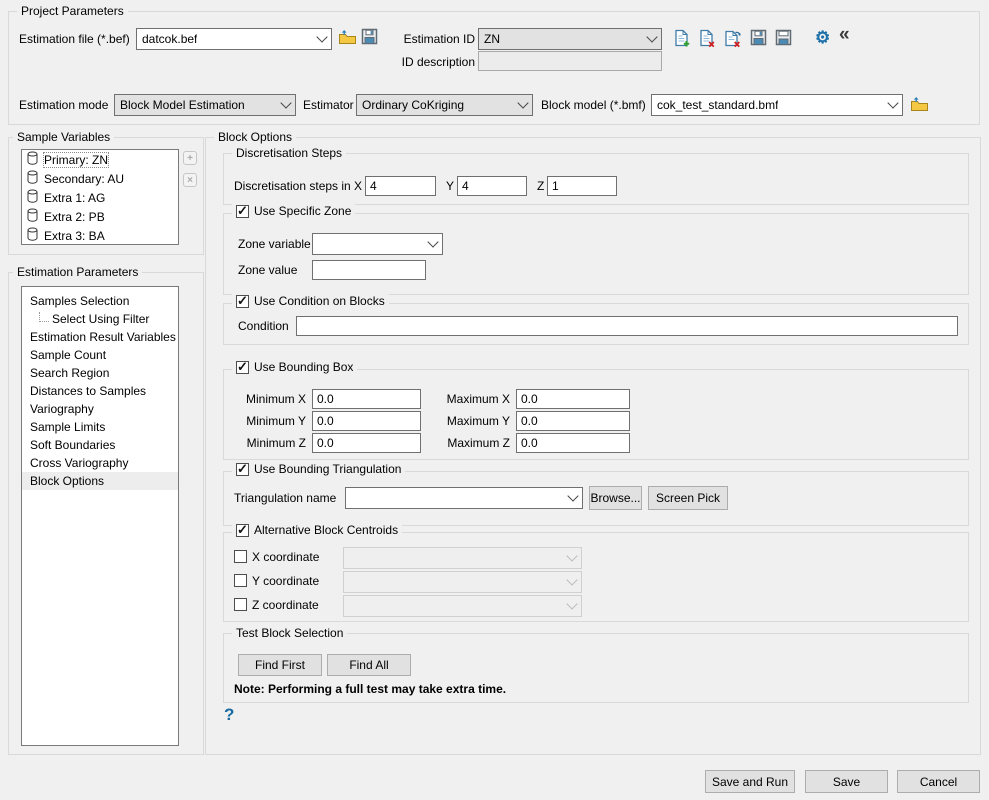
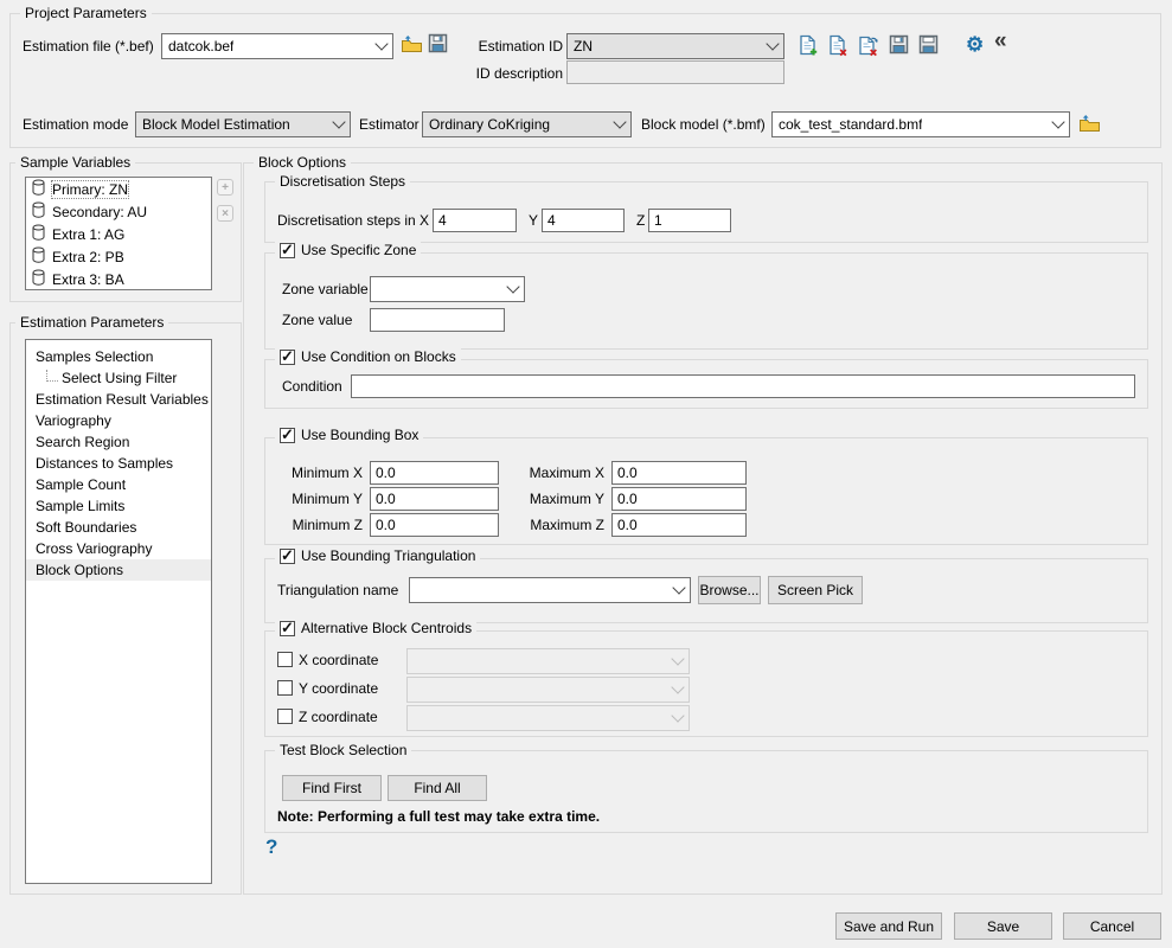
  Project Parameters
  Estimation file (*.bef)
  datcok.bef
  Estimation ID
  ZN
  ID description
  ⚙
  «
  Estimation mode
  Block Model Estimation
  Estimator
  Ordinary CoKriging
  Block model (*.bmf)
  cok_test_standard.bmf
  Sample Variables
  Primary: ZN
  Secondary: AU
  Extra 1: AG
  Extra 2: PB
  Extra 3: BA
  +
  ×
  Estimation Parameters
  Samples Selection
  Select Using Filter
  Estimation Result Variables
- Sample Count
+ Variography
  Search Region
  Distances to Samples
- Variography
+ Sample Count
  Sample Limits
  Soft Boundaries
  Cross Variography
  Block Options
  Block Options
  Discretisation Steps
  Discretisation steps in X
  4
  Y
  4
  Z
  1
  Use Specific Zone
  Zone variable
  Zone value
  Use Condition on Blocks
  Condition
  Use Bounding Box
  Minimum X
  0.0
  Minimum Y
  0.0
  Minimum Z
  0.0
  Maximum X
  0.0
  Maximum Y
  0.0
  Maximum Z
  0.0
  Use Bounding Triangulation
  Triangulation name
  Browse...
  Screen Pick
  Alternative Block Centroids
  X coordinate
  Y coordinate
  Z coordinate
  Test Block Selection
  Find First
  Find All
  Note: Performing a full test may take extra time.
  ?
  Save and Run
  Save
  Cancel
